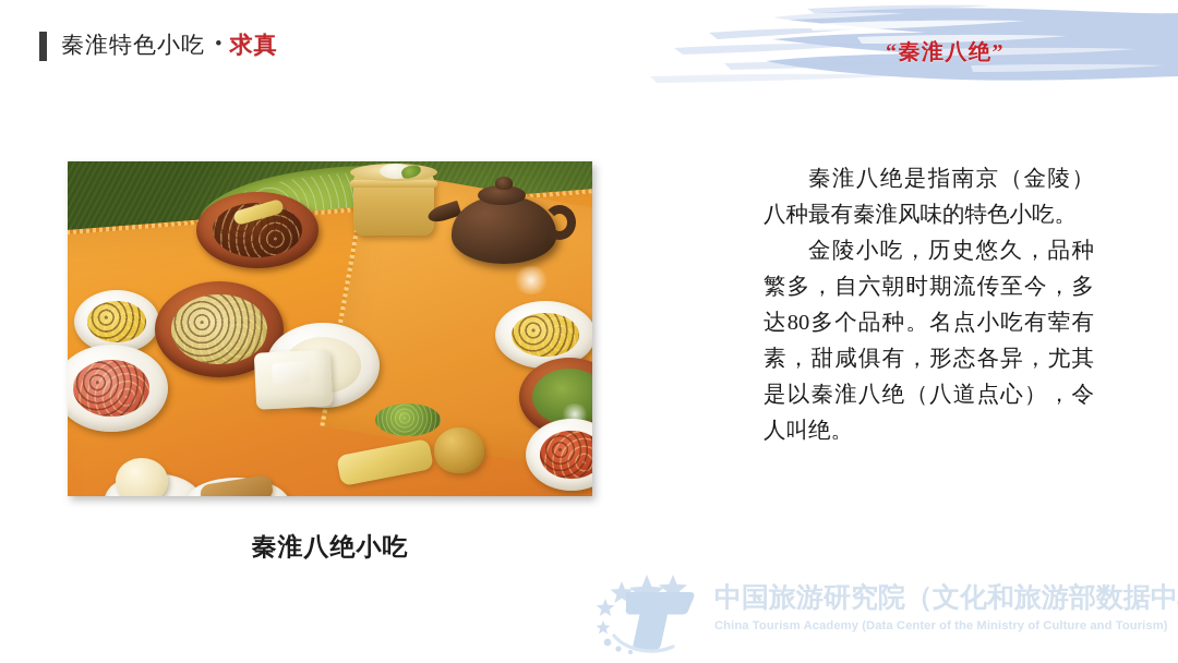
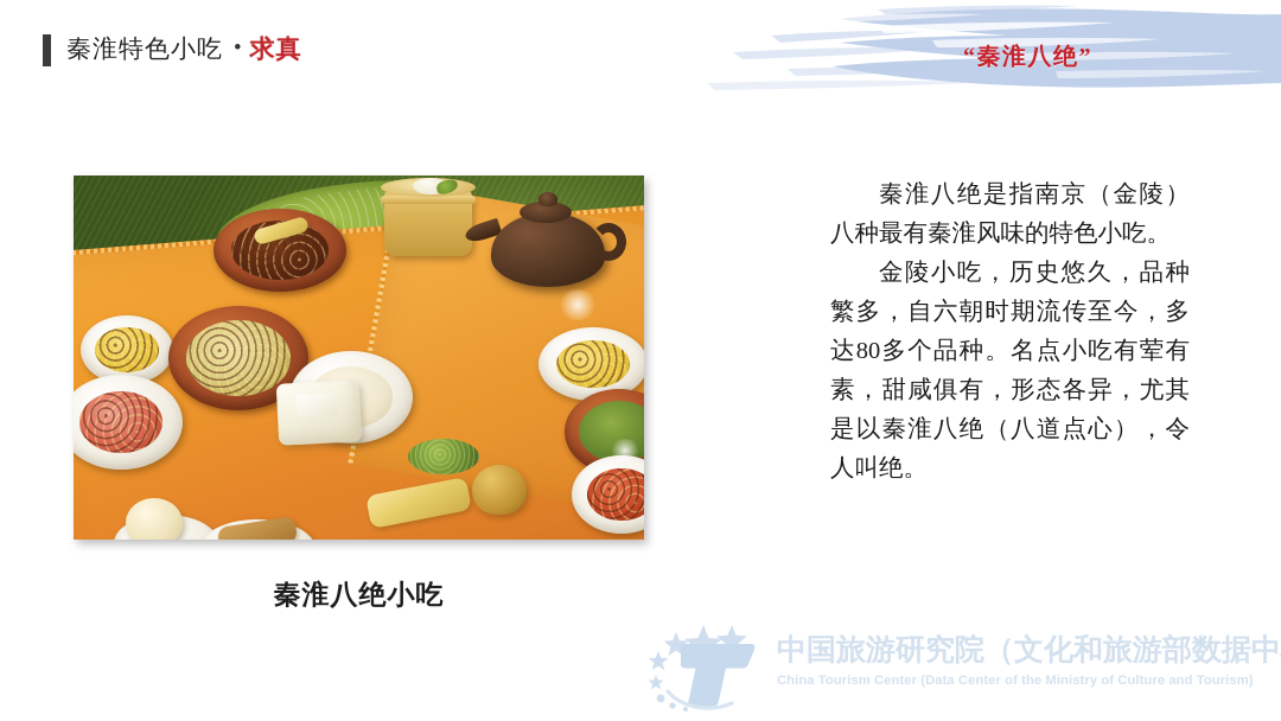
  秦淮特色小吃
  •
  求真
  “秦淮八绝”
  秦淮八绝小吃
  秦淮八绝是指南京（金陵）八种最有秦淮风味的特色小吃。
  金陵小吃，历史悠久，品种繁多，自六朝时期流传至今，多达80多个品种。名点小吃有荤有素，甜咸俱有，形态各异，尤其是以秦淮八绝（八道点心），令人叫绝。
  中国旅游研究院（文化和旅游部数据中
- China Tourism Academy (Data Center of the Ministry of Culture and Tourism)
+ China Tourism Center (Data Center of the Ministry of Culture and Tourism)
